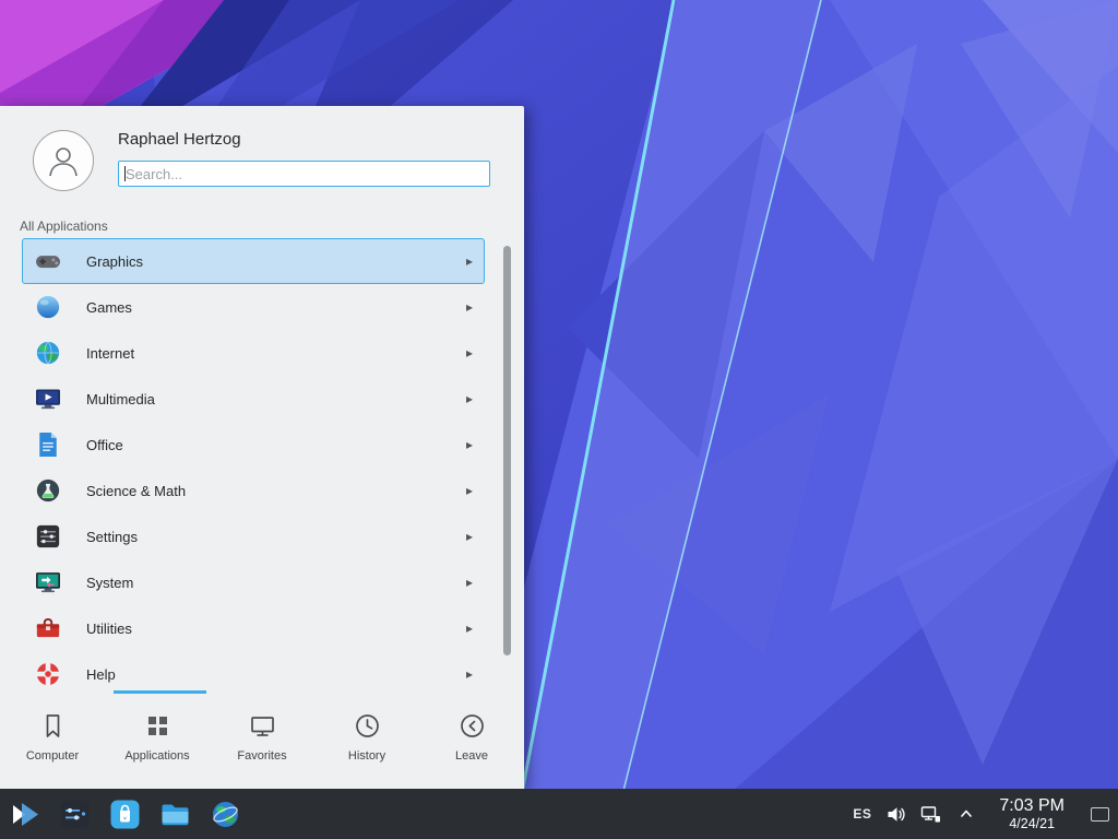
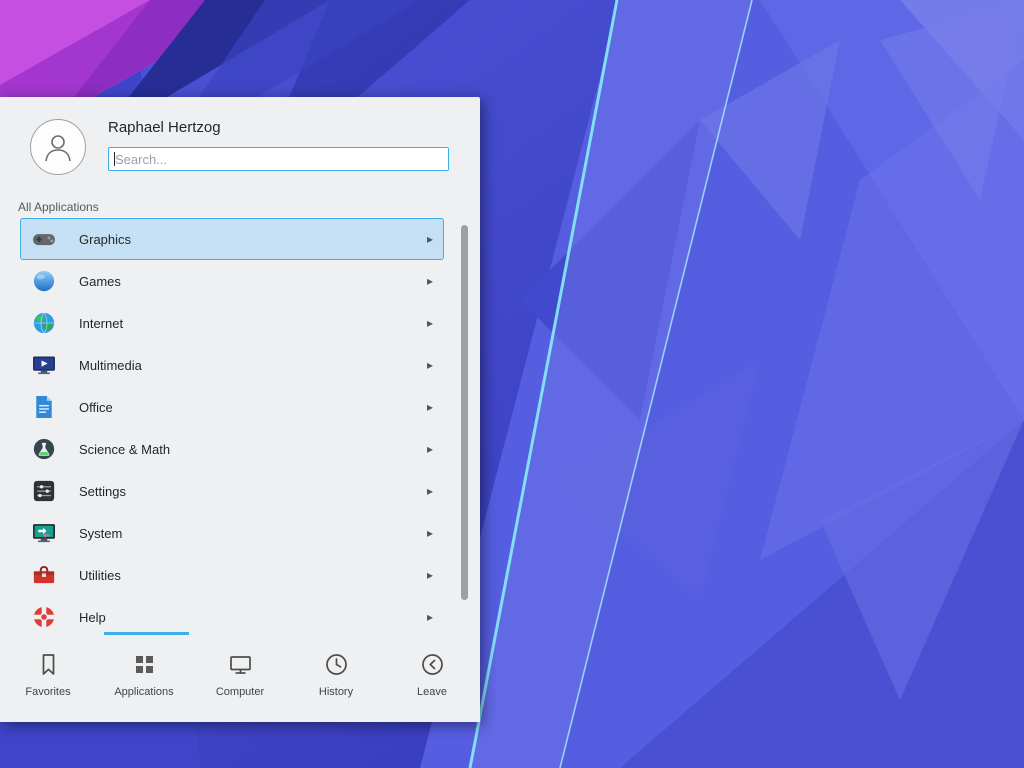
  Raphael Hertzog
  Search...
  All Applications
  Graphics
  ▸
  Games
  ▸
  Internet
  ▸
  Multimedia
  ▸
  Office
  ▸
  Science & Math
  ▸
  Settings
  ▸
  System
  ▸
  Utilities
  ▸
  Help
  ▸
- Computer
+ Favorites
  Applications
- Favorites
+ Computer
  History
  Leave
- ES
- 7:03 PM
- 4/24/21
